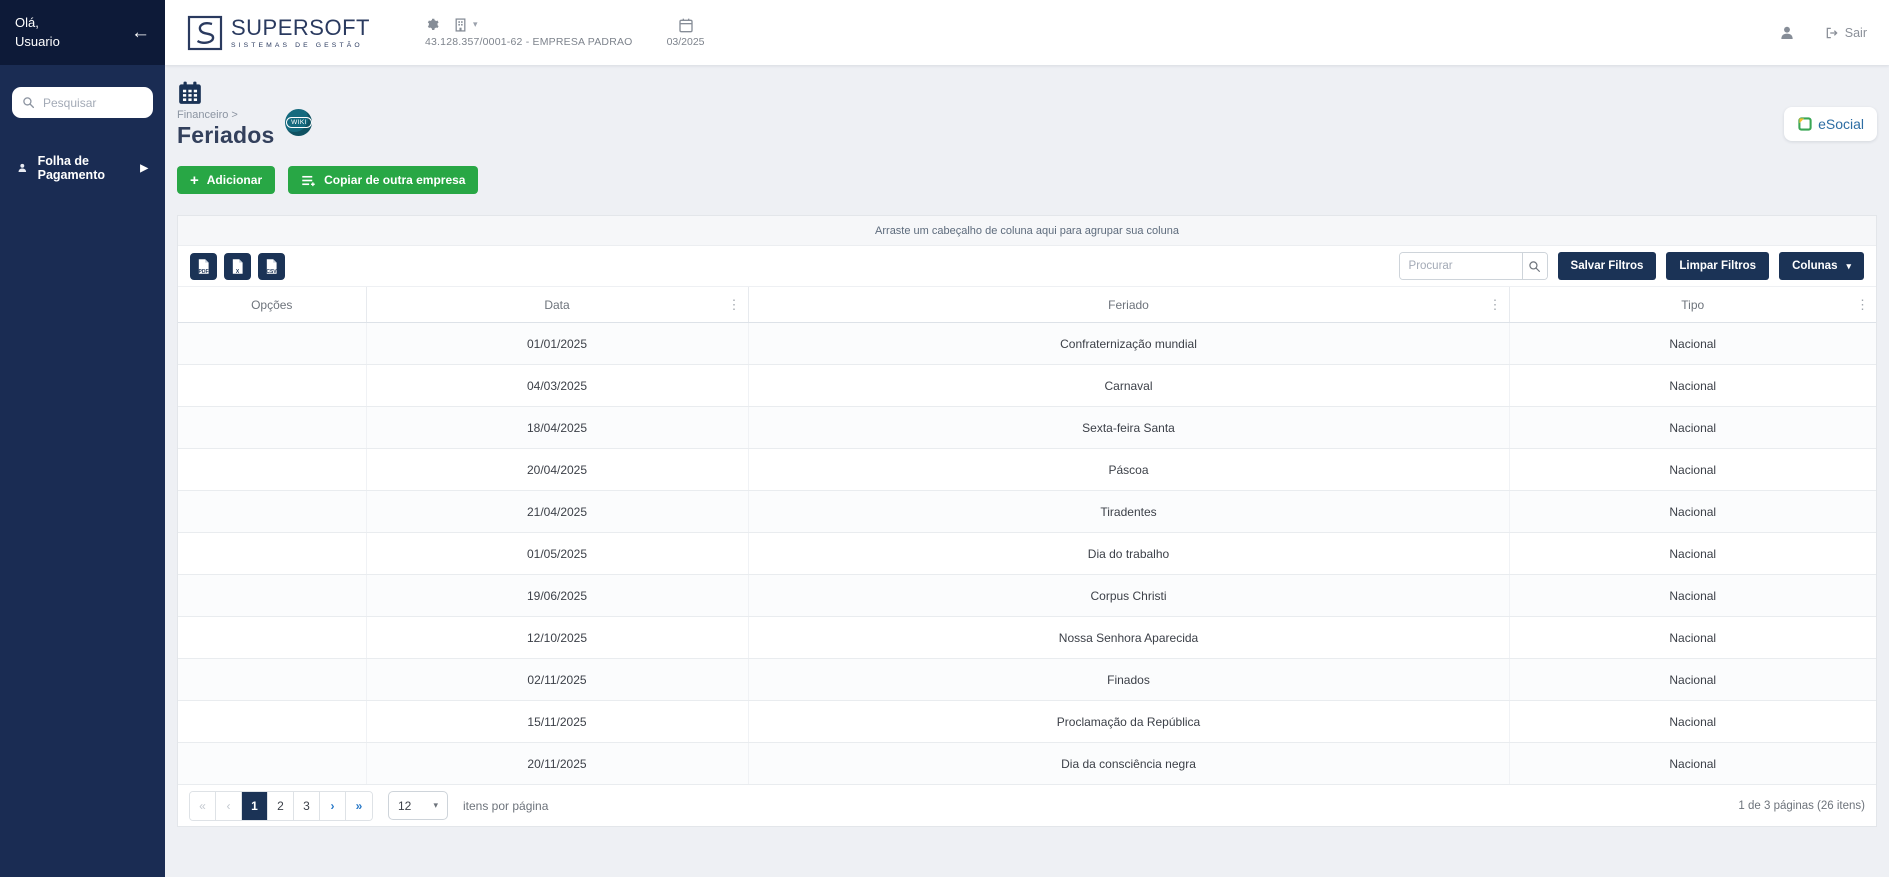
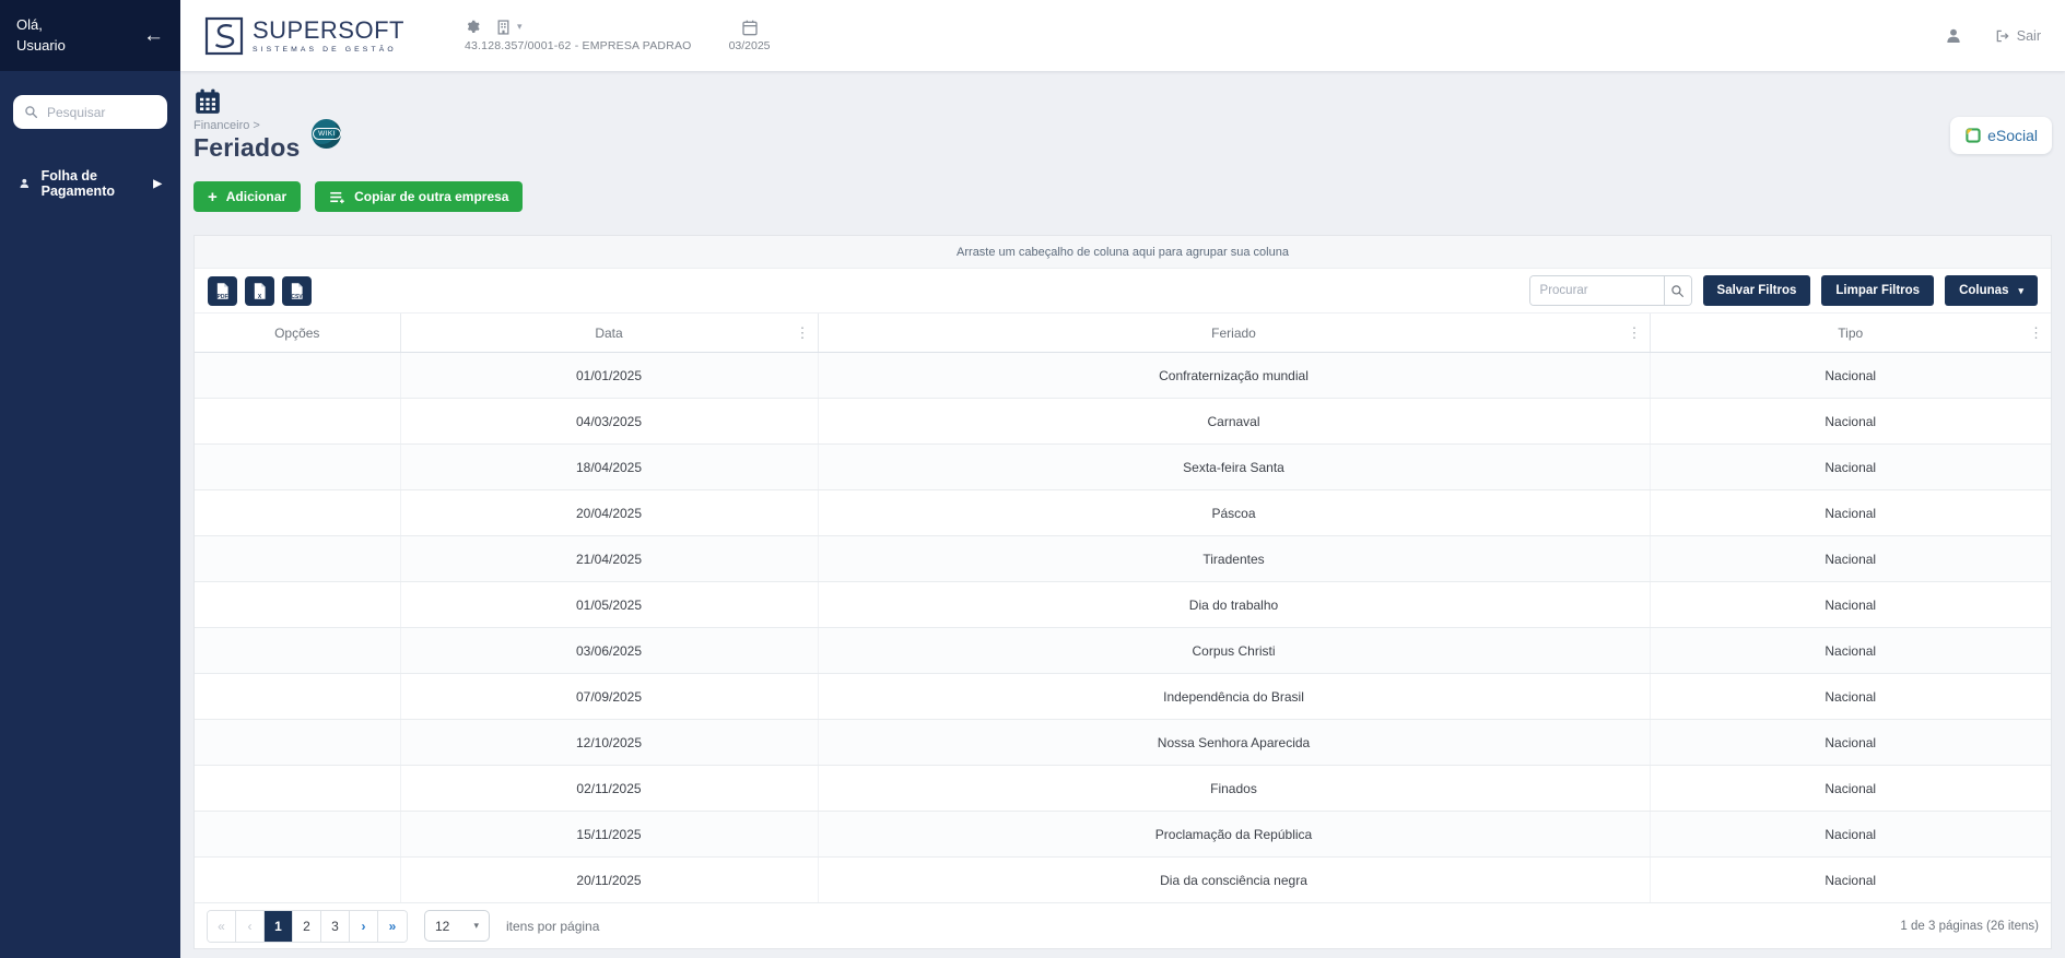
  Olá,
  Usuario
  ←
  Pesquisar
  Folha de Pagamento
  ▶
  SUPERSOFT
  ▾
  43.128.357/0001-62 - EMPRESA PADRAO
  03/2025
  Sair
  Financeiro >
  Feriados
  eSocial
  +
  Adicionar
  Copiar de outra empresa
  Arraste um cabeçalho de coluna aqui para agrupar sua coluna
  Procurar
  Salvar Filtros
  Limpar Filtros
  Colunas
  ▾
  Opções	Data ⋮	Feriado ⋮	Tipo ⋮
  	01/01/2025	Confraternização mundial	Nacional
  	04/03/2025	Carnaval	Nacional
  	18/04/2025	Sexta-feira Santa	Nacional
  	20/04/2025	Páscoa	Nacional
  	21/04/2025	Tiradentes	Nacional
  	01/05/2025	Dia do trabalho	Nacional
- 	19/06/2025	Corpus Christi	Nacional
+ 	03/06/2025	Corpus Christi	Nacional
+ 	07/09/2025	Independência do Brasil	Nacional
  	12/10/2025	Nossa Senhora Aparecida	Nacional
  	02/11/2025	Finados	Nacional
  	15/11/2025	Proclamação da República	Nacional
  	20/11/2025	Dia da consciência negra	Nacional
  «
  ‹
  1
  2
  3
  ›
  »
  12
  ▾
  itens por página
  1 de 3 páginas (26 itens)
